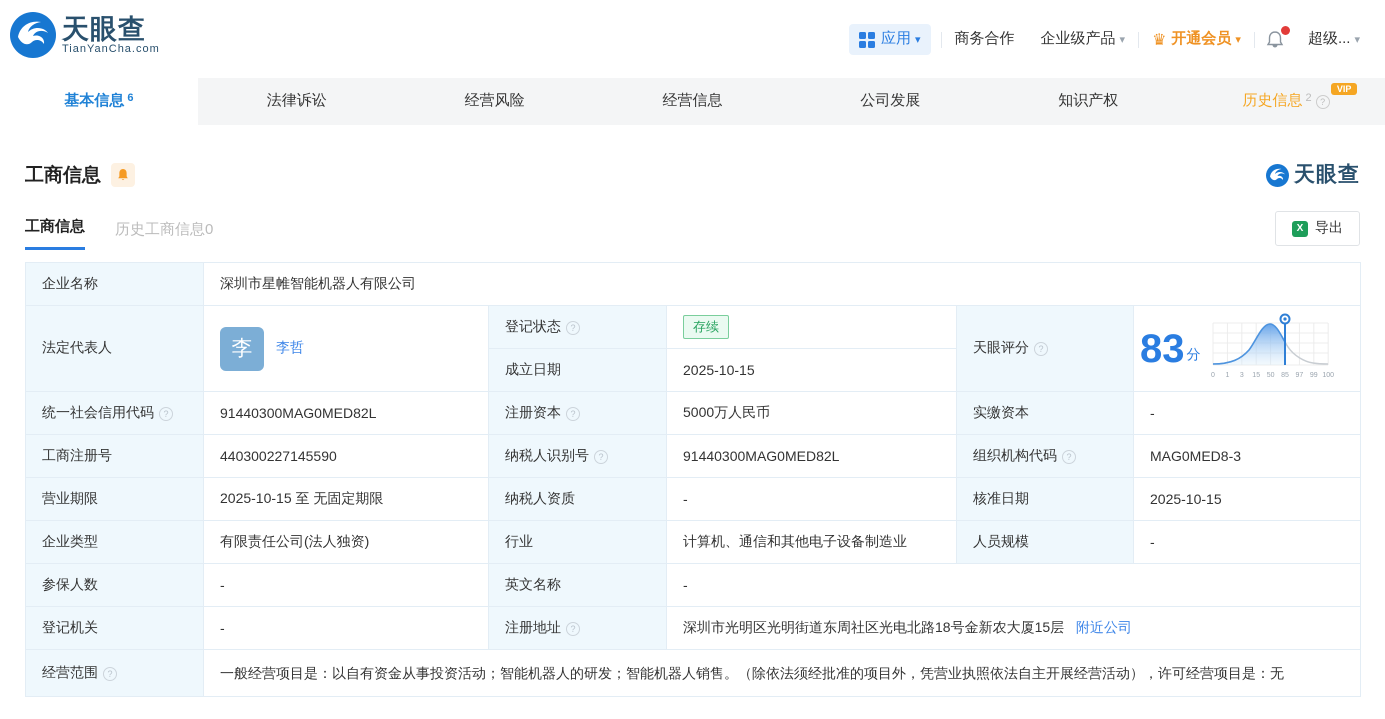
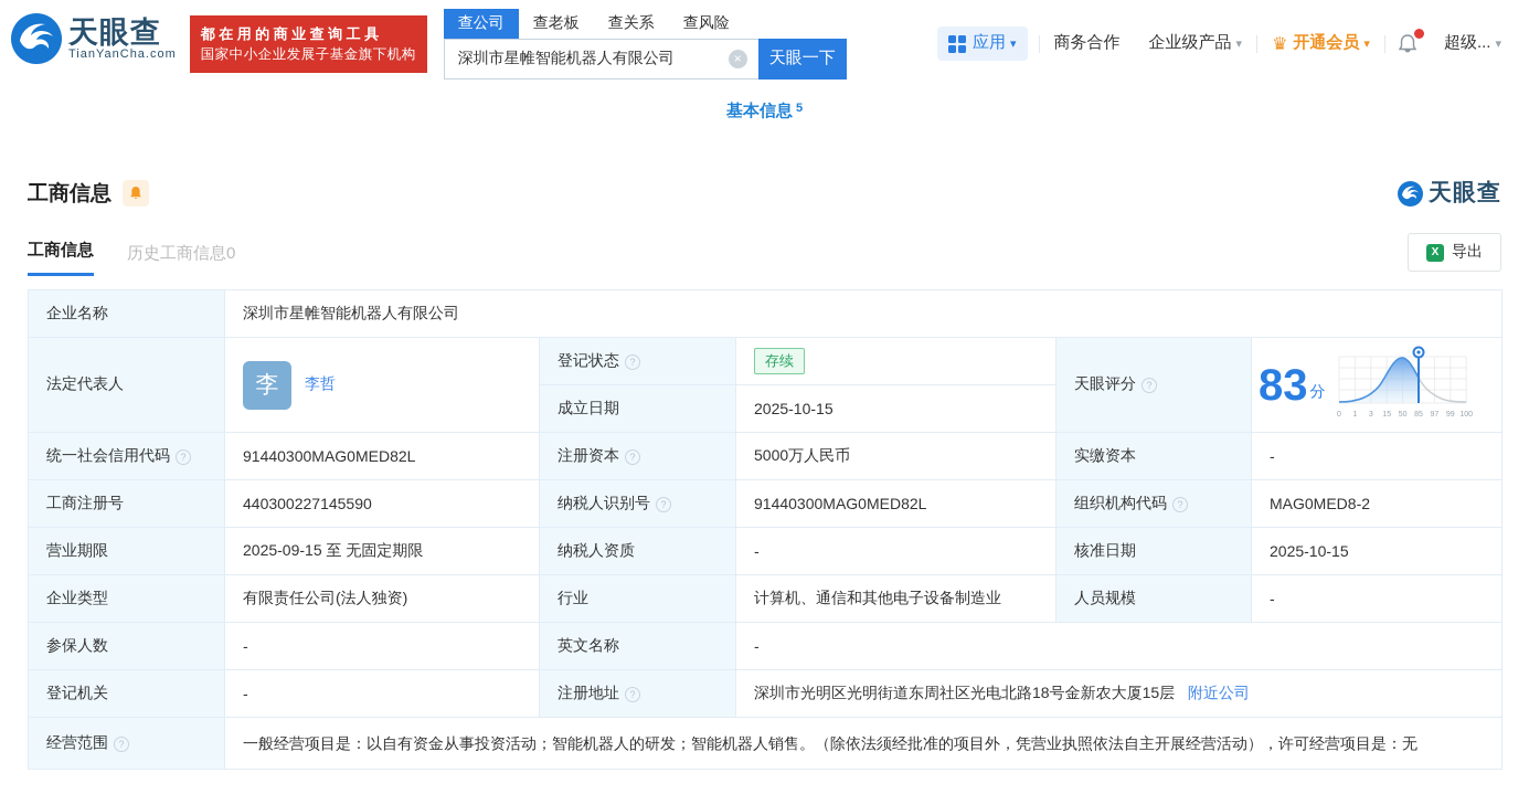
  天眼查
  TianYanCha.com
+ 都在用的商业查询工具
+ 国家中小企业发展子基金旗下机构
+ 查公司
+ 查老板
+ 查关系
+ 查风险
+ 深圳市星帷智能机器人有限公司
+ ×
+ 天眼一下
  应用
  ▾
  商务合作
  企业级产品
  ▾
  ♛
  开通会员
  ▾
  超级...
  ▾
  基本信息
- 6
+ 5
- 法律诉讼
- 经营风险
- 经营信息
- 公司发展
- 知识产权
- VIP
- 历史信息
- 2
- ?
  工商信息
  天眼查
  工商信息
  历史工商信息0
  X
  导出
  企业名称	深圳市星帷智能机器人有限公司
  成立日期	2025-10-15
  统一社会信用代码 ?	91440300MAG0MED82L	注册资本 ?	5000万人民币	实缴资本	-
- 工商注册号	440300227145590	纳税人识别号 ?	91440300MAG0MED82L	组织机构代码 ?	MAG0MED8-3
+ 工商注册号	440300227145590	纳税人识别号 ?	91440300MAG0MED82L	组织机构代码 ?	MAG0MED8-2
- 营业期限	2025-10-15 至 无固定期限	纳税人资质	-	核准日期	2025-10-15
+ 营业期限	2025-09-15 至 无固定期限	纳税人资质	-	核准日期	2025-10-15
  企业类型	有限责任公司(法人独资)	行业	计算机、通信和其他电子设备制造业	人员规模	-
  参保人数	-	英文名称	-
  登记机关	-	注册地址 ?	深圳市光明区光明街道东周社区光电北路18号金新农大厦15层 附近公司
  经营范围 ?	一般经营项目是：以自有资金从事投资活动；智能机器人的研发；智能机器人销售。（除依法须经批准的项目外，凭营业执照依法自主开展经营活动），许可经营项目是：无
